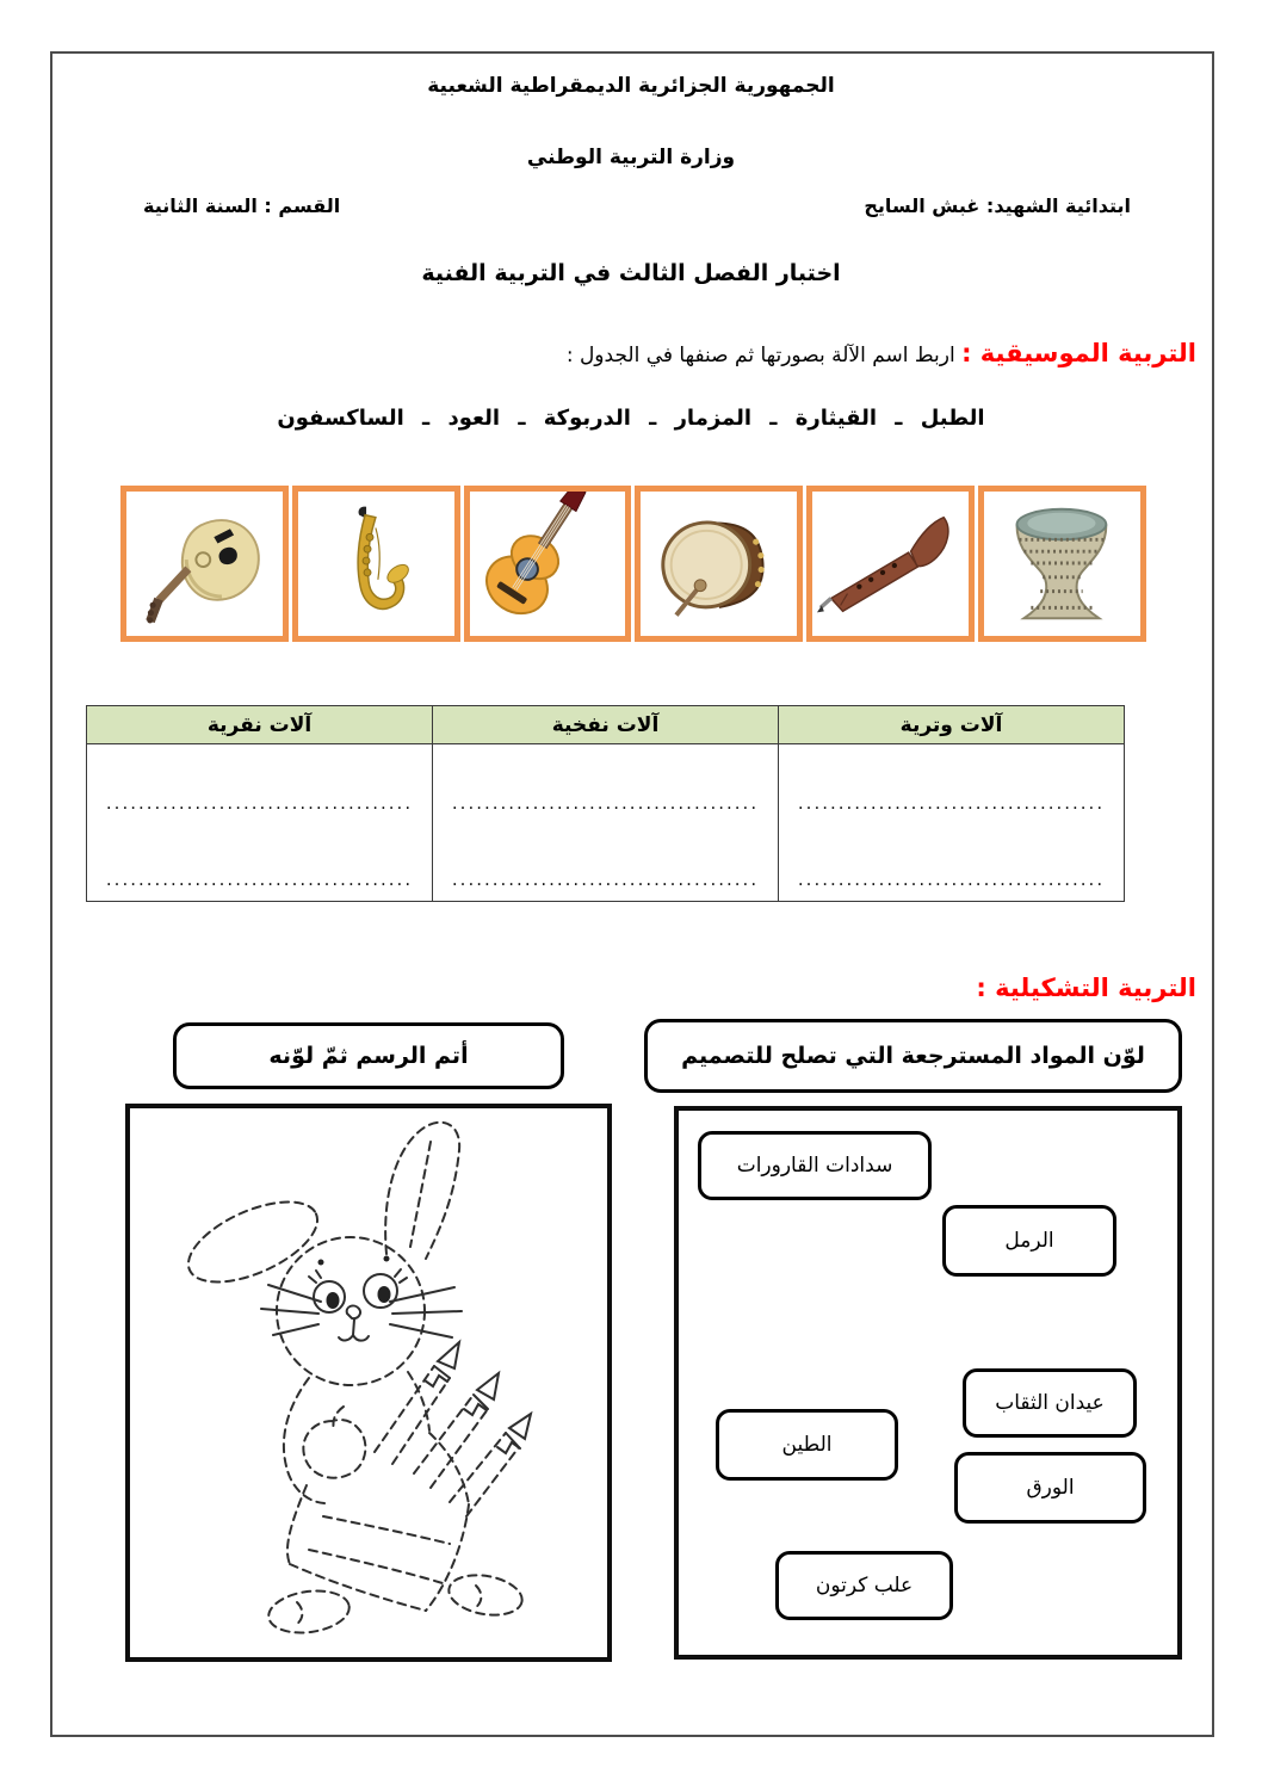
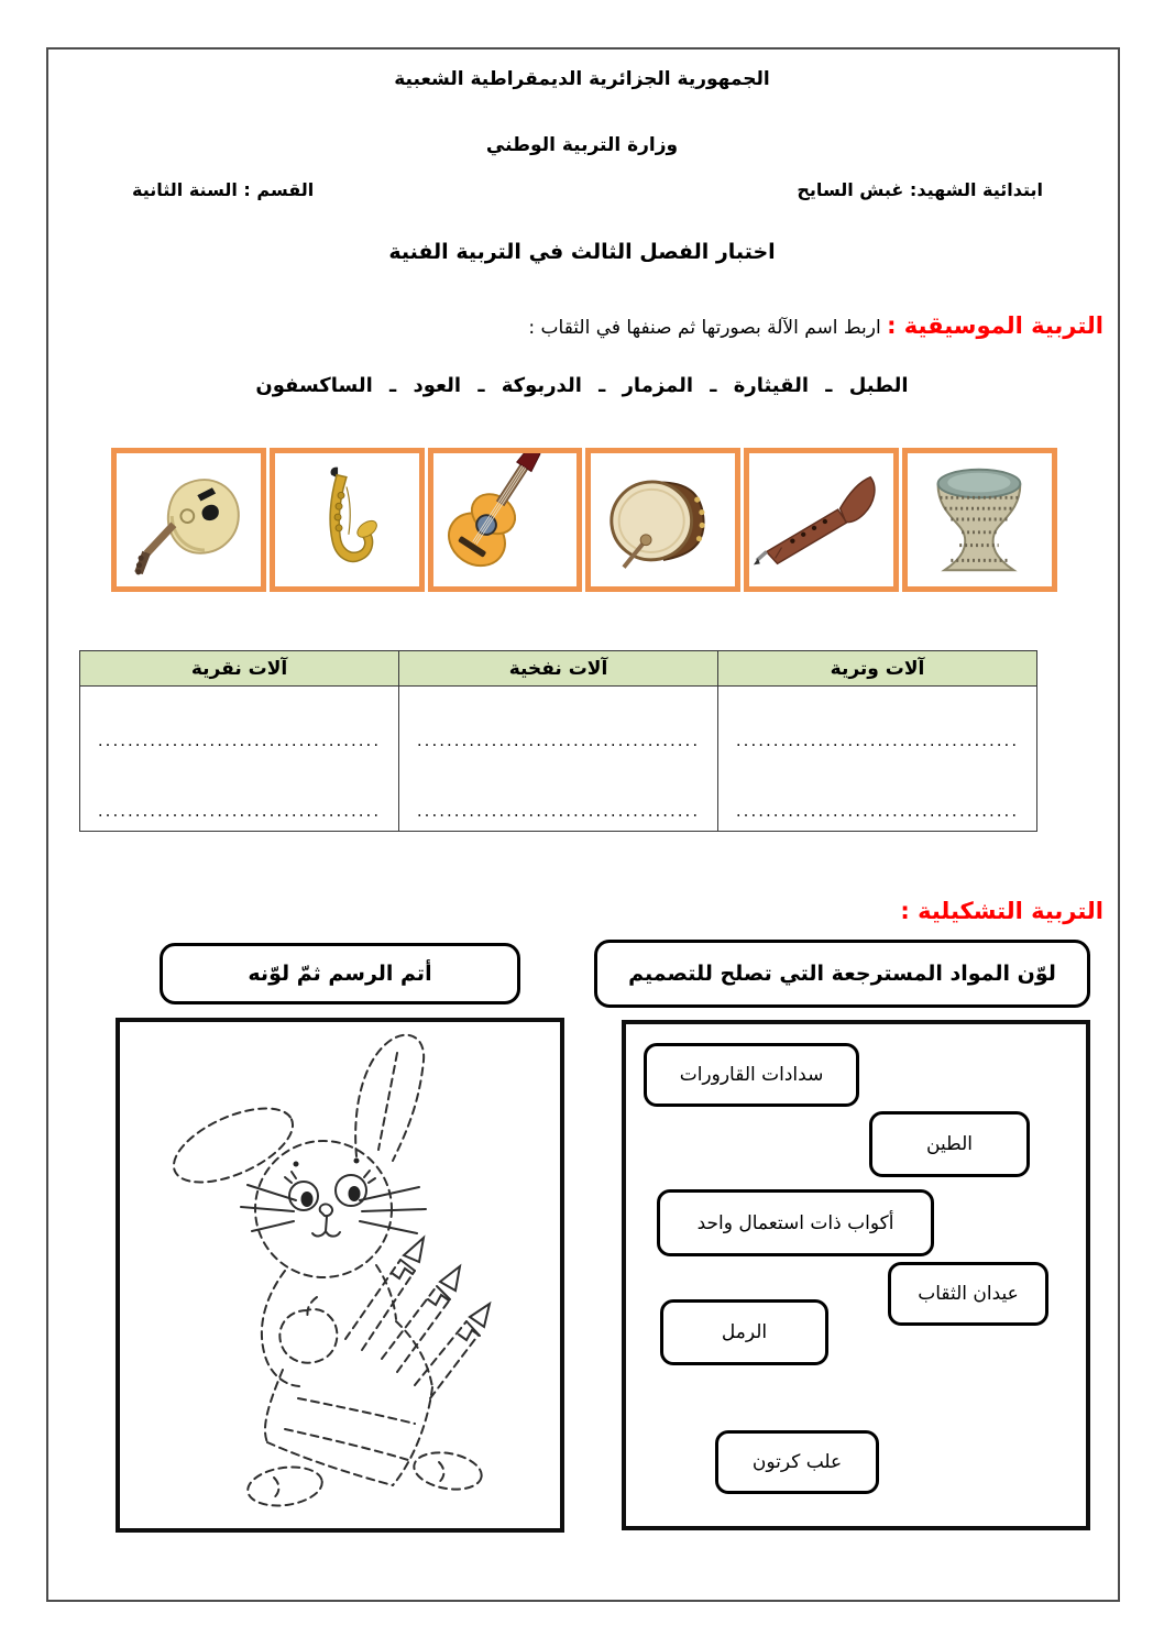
  الجمهورية الجزائرية الديمقراطية الشعبية
  وزارة التربية الوطني
  ابتدائية الشهيد: غبش السايح
  القسم : السنة الثانية
  اختبار الفصل الثالث في التربية الفنية
- التربية الموسيقية : اربط اسم الآلة بصورتها ثم صنفها في الجدول :
+ التربية الموسيقية : اربط اسم الآلة بصورتها ثم صنفها في الثقاب :
  الطبل ـ القيثارة ـ المزمار ـ الدربوكة ـ العود ـ الساكسفون
  آلات وترية	آلات نفخية	آلات نقرية
  ...................................... ......................................	...................................... ......................................	...................................... ......................................
  التربية التشكيلية :
  أتم الرسم ثمّ لوّنه
  لوّن المواد المسترجعة التي تصلح للتصميم
  سدادات القارورات
- الرمل
+ الطين
+ أكواب ذات استعمال واحد
  عيدان الثقاب
- الطين
+ الرمل
- الورق
  علب كرتون
